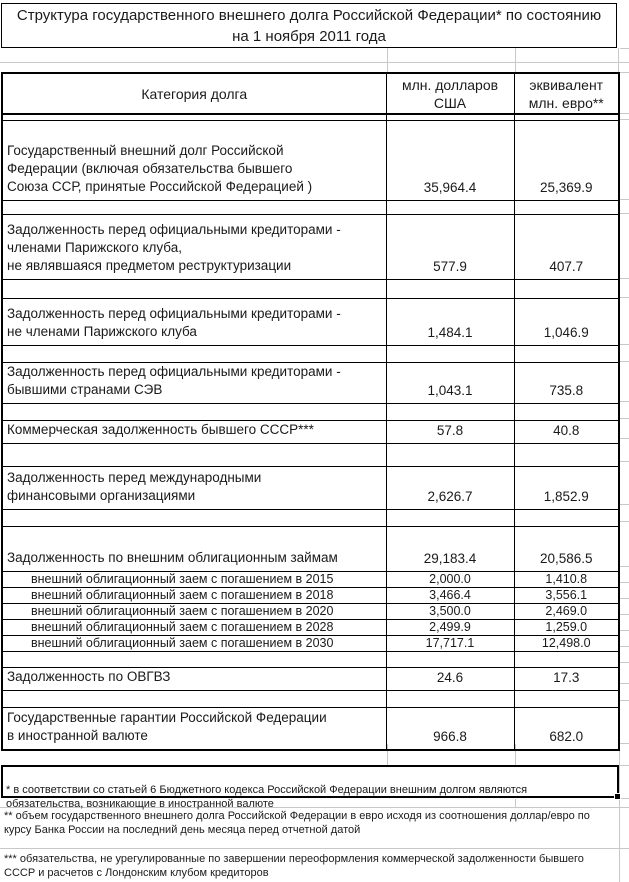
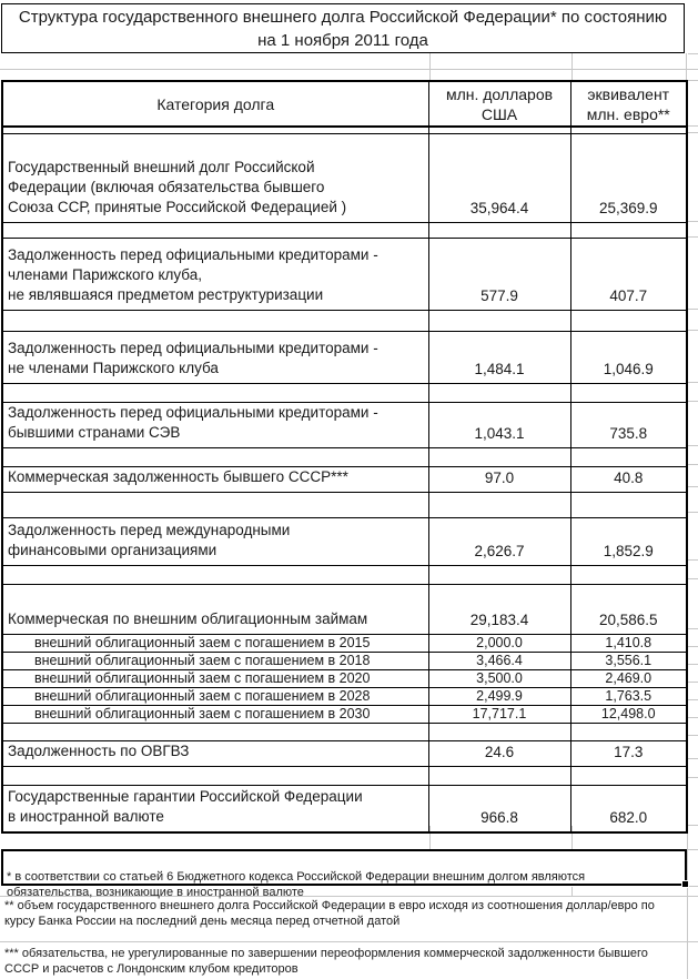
  Структура государственного внешнего долга Российской Федерации* по состоянию
  на 1 ноября 2011 года
  Категория долга	млн. долларов США	эквивалент млн. евро**
  Государственный внешний долг Российской Федерации (включая обязательства бывшего Союза ССР, принятые Российской Федерацией )	35,964.4	25,369.9
  Задолженность перед официальными кредиторами - членами Парижского клуба, не являвшаяся предметом реструктуризации	577.9	407.7
  Задолженность перед официальными кредиторами - не членами Парижского клуба	1,484.1	1,046.9
  Задолженность перед официальными кредиторами - бывшими странами СЭВ	1,043.1	735.8
- Коммерческая задолженность бывшего СССР***	57.8	40.8
+ Коммерческая задолженность бывшего СССР***	97.0	40.8
  Задолженность перед международными финансовыми организациями	2,626.7	1,852.9
- Задолженность по внешним облигационным займам	29,183.4	20,586.5
+ Коммерческая по внешним облигационным займам	29,183.4	20,586.5
  внешний облигационный заем с погашением в 2015	2,000.0	1,410.8
  внешний облигационный заем с погашением в 2018	3,466.4	3,556.1
  внешний облигационный заем с погашением в 2020	3,500.0	2,469.0
- внешний облигационный заем с погашением в 2028	2,499.9	1,259.0
+ внешний облигационный заем с погашением в 2028	2,499.9	1,763.5
  внешний облигационный заем с погашением в 2030	17,717.1	12,498.0
  Задолженность по ОВГВЗ	24.6	17.3
  Государственные гарантии Российской Федерации в иностранной валюте	966.8	682.0
  * в соответствии со статьей 6 Бюджетного кодекса Российской Федерации внешним долгом являются
  обязательства, возникающие в иностранной валюте
  ** объем государственного внешнего долга Российской Федерации в евро исходя из соотношения доллар/евро по
  курсу Банка России на последний день месяца перед отчетной датой
  *** обязательства, не урегулированные по завершении переоформления коммерческой задолженности бывшего
  СССР и расчетов с Лондонским клубом кредиторов
